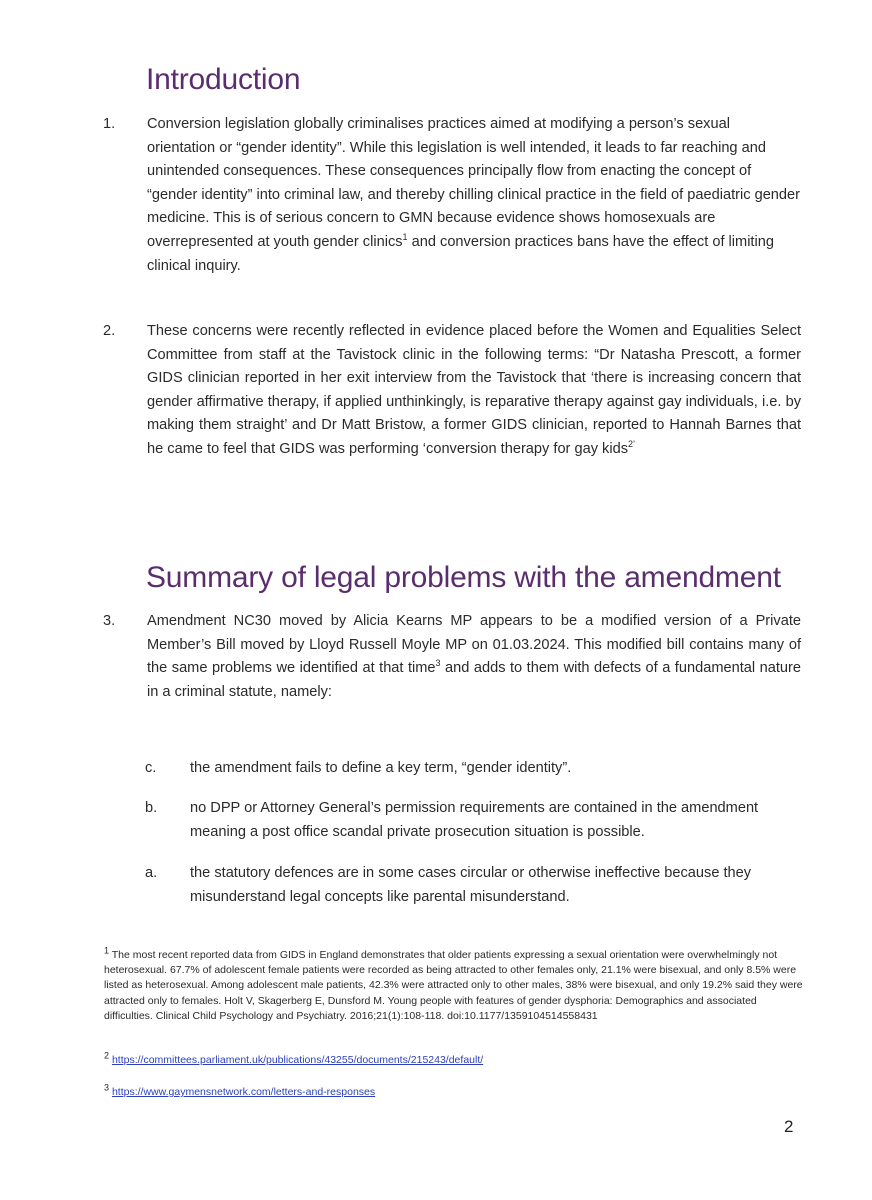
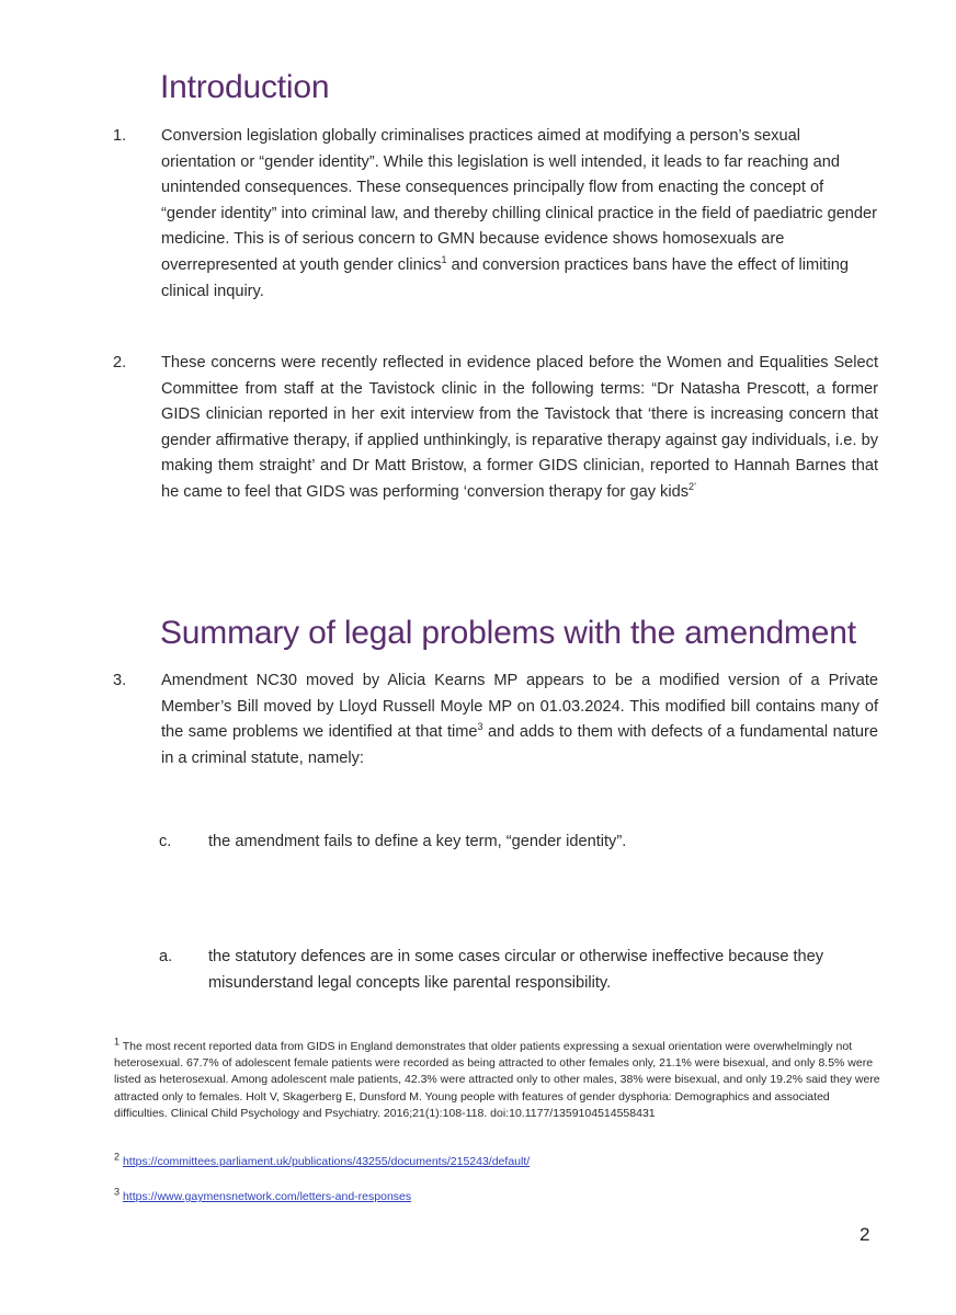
  Introduction
  1.
  Conversion legislation globally criminalises practices aimed at modifying a person’s sexual orientation or “gender identity”. While this legislation is well intended, it leads to far reaching and unintended consequences. These consequences principally flow from enacting the concept of “gender identity” into criminal law, and thereby chilling clinical practice in the field of paediatric gender medicine. This is of serious concern to GMN because evidence shows homosexuals are overrepresented at youth gender clinics1 and conversion practices bans have the effect of limiting clinical inquiry.
  2.
  These concerns were recently reflected in evidence placed before the Women and Equalities Select Committee from staff at the Tavistock clinic in the following terms: “Dr Natasha Prescott, a former GIDS clinician reported in her exit interview from the Tavistock that ‘there is increasing concern that gender affirmative therapy, if applied unthinkingly, is reparative therapy against gay individuals, i.e. by making them straight’ and Dr Matt Bristow, a former GIDS clinician, reported to Hannah Barnes that he came to feel that GIDS was performing ‘conversion therapy for gay kids2’
  Summary of legal problems with the amendment
  3.
  Amendment NC30 moved by Alicia Kearns MP appears to be a modified version of a Private Member’s Bill moved by Lloyd Russell Moyle MP on 01.03.2024. This modified bill contains many of the same problems we identified at that time3 and adds to them with defects of a fundamental nature in a criminal statute, namely:
  c.
  the amendment fails to define a key term, “gender identity”.
- b.
- no DPP or Attorney General’s permission requirements are contained in the amendment meaning a post office scandal private prosecution situation is possible.
  a.
- the statutory defences are in some cases circular or otherwise ineffective because they misunderstand legal concepts like parental misunderstand.
+ the statutory defences are in some cases circular or otherwise ineffective because they misunderstand legal concepts like parental responsibility.
  1 The most recent reported data from GIDS in England demonstrates that older patients expressing a sexual orientation were overwhelmingly not heterosexual. 67.7% of adolescent female patients were recorded as being attracted to other females only, 21.1% were bisexual, and only 8.5% were listed as heterosexual. Among adolescent male patients, 42.3% were attracted only to other males, 38% were bisexual, and only 19.2% said they were attracted only to females. Holt V, Skagerberg E, Dunsford M. Young people with features of gender dysphoria: Demographics and associated difficulties. Clinical Child Psychology and Psychiatry. 2016;21(1):108-118. doi:10.1177/1359104514558431
  2 https://committees.parliament.uk/publications/43255/documents/215243/default/
  3 https://www.gaymensnetwork.com/letters-and-responses
  2
